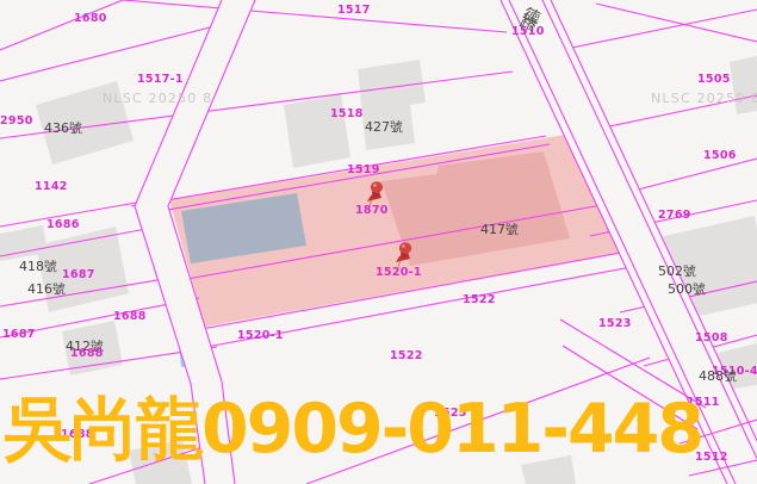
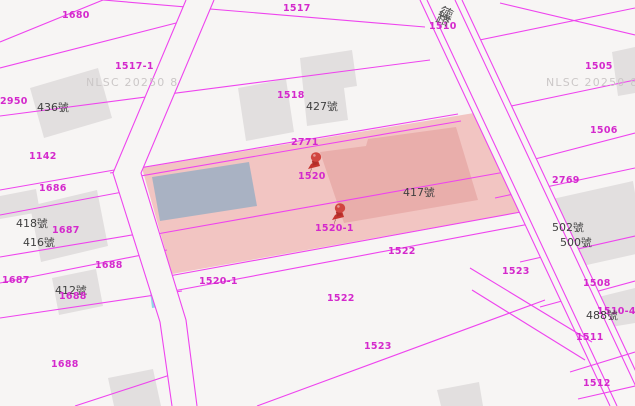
  1680
  1517
  1517-1
  NLSC 20250 8
  2950
  436號
  1518
  427號
  1142
- 1519
+ 2771
  1510
- 1870
+ 1520
  1505
  NLSC 20250 8
  1506
  417號
  2769
  1686
  418號
  1687
  416號
  502號
  500號
  1688
  1523
  1687
  1508
  412號
  1688
  1520-1
  1520-1
  1522
  1522
  1510-4
  488號
  1511
  1523
  1688
  1512
- 吳尚龍0909-011-448
